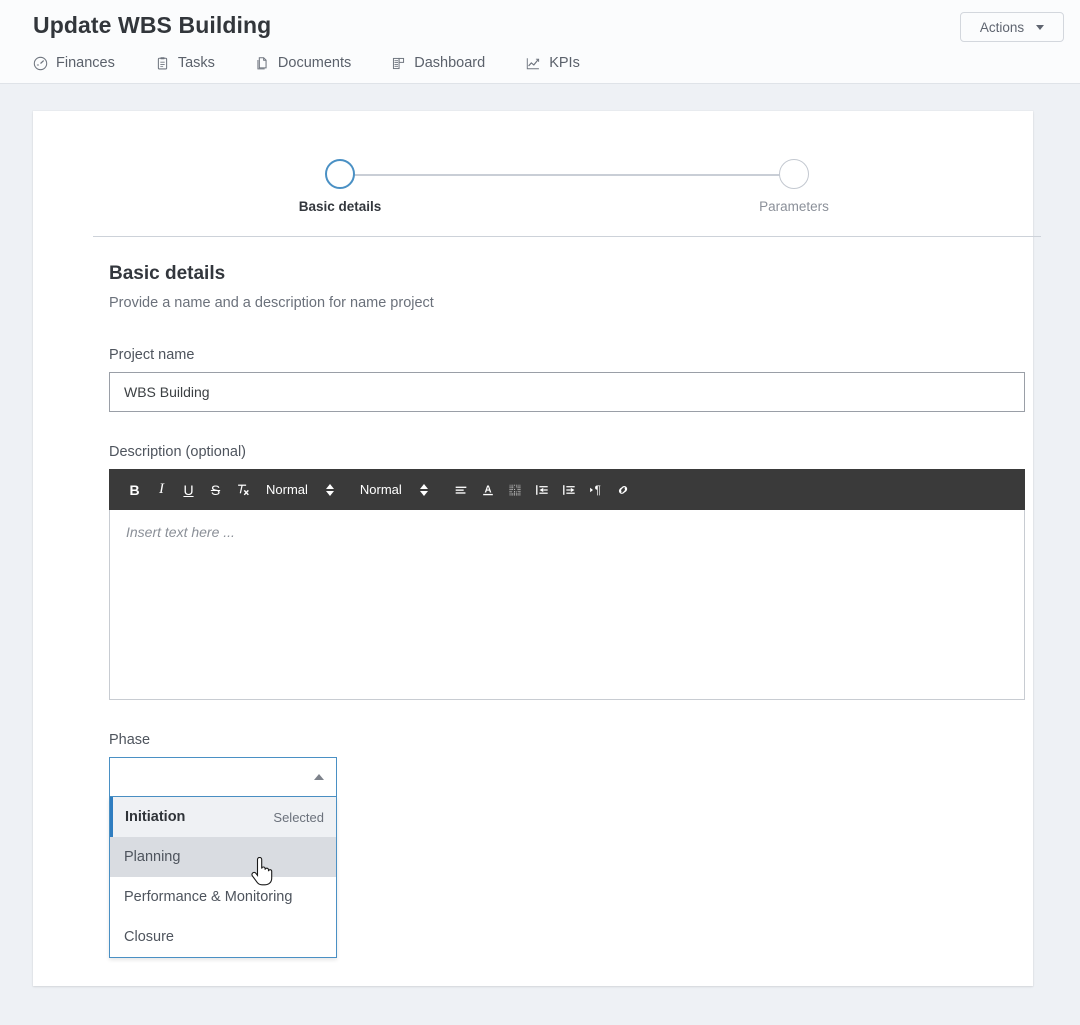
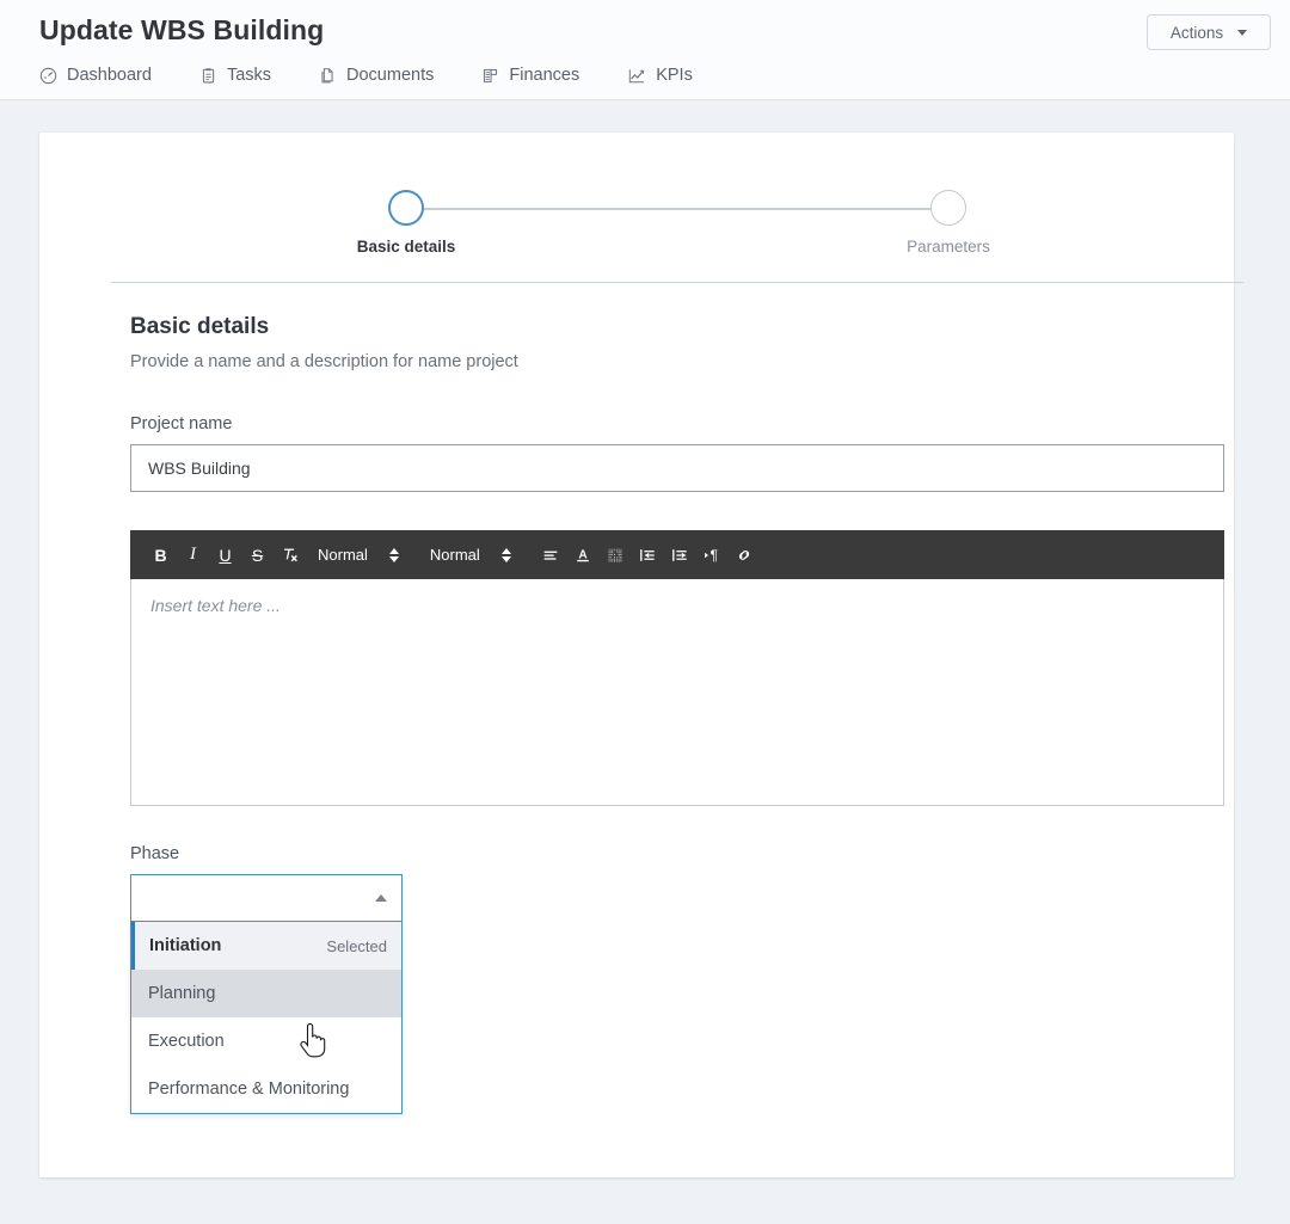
  Update WBS Building
  Actions
- Finances
+ Dashboard
  Tasks
  Documents
- Dashboard
+ Finances
  KPIs
  Basic details
  Parameters
  Basic details
  Provide a name and a description for name project
  Project name
  WBS Building
- Description (optional)
  B
  I
  U
  S
  Normal
  Normal
  A
  A
  ¶
  Insert text here ...
  Phase
  Initiation
  Selected
  Planning
+ Execution
  Performance & Monitoring
- Closure
